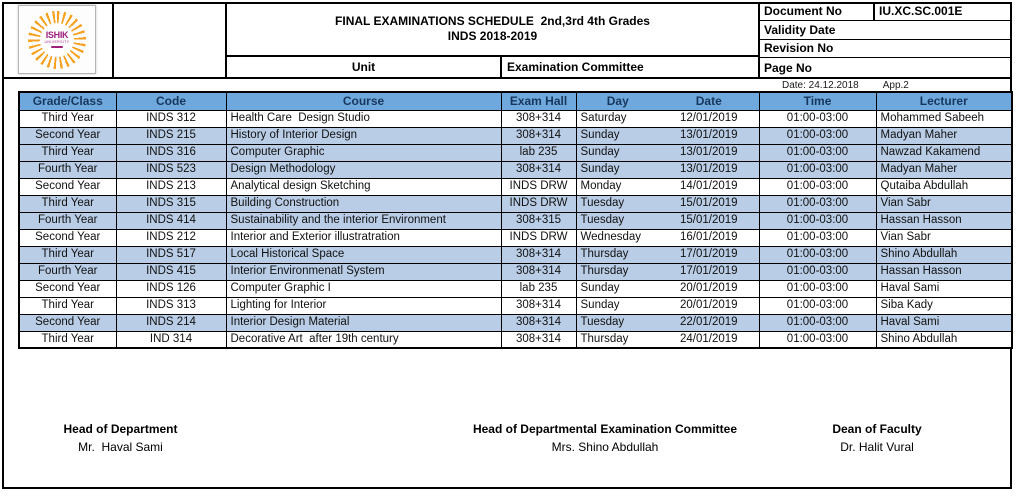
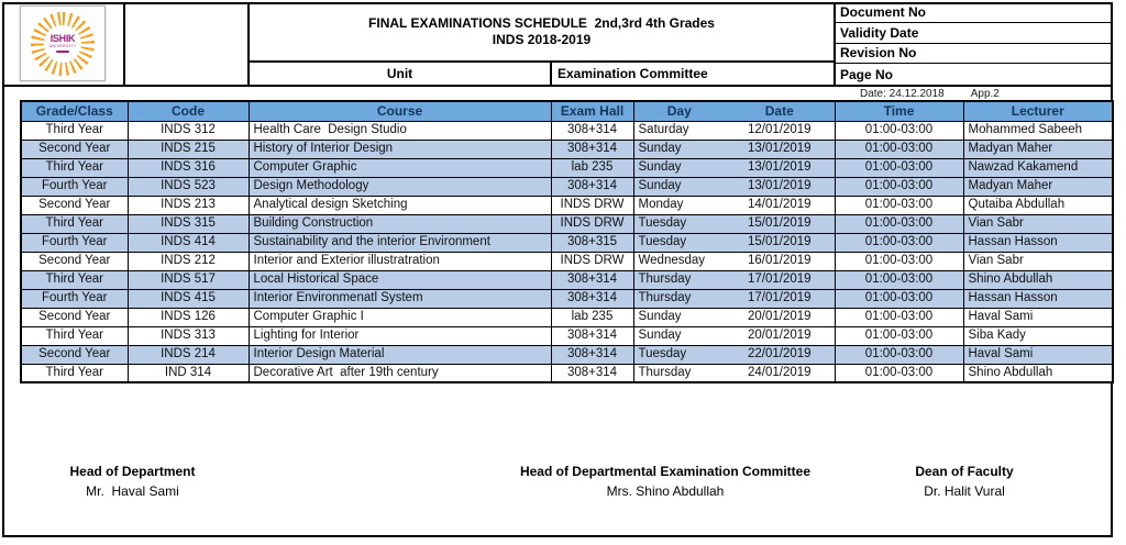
  ISHIK
  FINAL EXAMINATIONS SCHEDULE 2nd,3rd 4th Grades
  INDS 2018-2019
  Unit
  Examination Committee
  Document No
- IU.XC.SC.001E
  Validity Date
  Revision No
  Page No
  Date: 24.12.2018
  App.2
  Grade/Class	Code	Course	Exam Hall	Day	Date	Time	Lecturer
  Third Year	INDS 312	Health Care Design Studio	308+314	Saturday	12/01/2019	01:00-03:00	Mohammed Sabeeh
  Second Year	INDS 215	History of Interior Design	308+314	Sunday	13/01/2019	01:00-03:00	Madyan Maher
  Third Year	INDS 316	Computer Graphic	lab 235	Sunday	13/01/2019	01:00-03:00	Nawzad Kakamend
  Fourth Year	INDS 523	Design Methodology	308+314	Sunday	13/01/2019	01:00-03:00	Madyan Maher
  Second Year	INDS 213	Analytical design Sketching	INDS DRW	Monday	14/01/2019	01:00-03:00	Qutaiba Abdullah
  Third Year	INDS 315	Building Construction	INDS DRW	Tuesday	15/01/2019	01:00-03:00	Vian Sabr
  Fourth Year	INDS 414	Sustainability and the interior Environment	308+315	Tuesday	15/01/2019	01:00-03:00	Hassan Hasson
  Second Year	INDS 212	Interior and Exterior illustratration	INDS DRW	Wednesday	16/01/2019	01:00-03:00	Vian Sabr
  Third Year	INDS 517	Local Historical Space	308+314	Thursday	17/01/2019	01:00-03:00	Shino Abdullah
  Fourth Year	INDS 415	Interior Environmenatl System	308+314	Thursday	17/01/2019	01:00-03:00	Hassan Hasson
  Second Year	INDS 126	Computer Graphic I	lab 235	Sunday	20/01/2019	01:00-03:00	Haval Sami
  Third Year	INDS 313	Lighting for Interior	308+314	Sunday	20/01/2019	01:00-03:00	Siba Kady
  Second Year	INDS 214	Interior Design Material	308+314	Tuesday	22/01/2019	01:00-03:00	Haval Sami
  Third Year	IND 314	Decorative Art after 19th century	308+314	Thursday	24/01/2019	01:00-03:00	Shino Abdullah
  Head of Department
  Mr. Haval Sami
  Head of Departmental Examination Committee
  Mrs. Shino Abdullah
  Dean of Faculty
  Dr. Halit Vural
